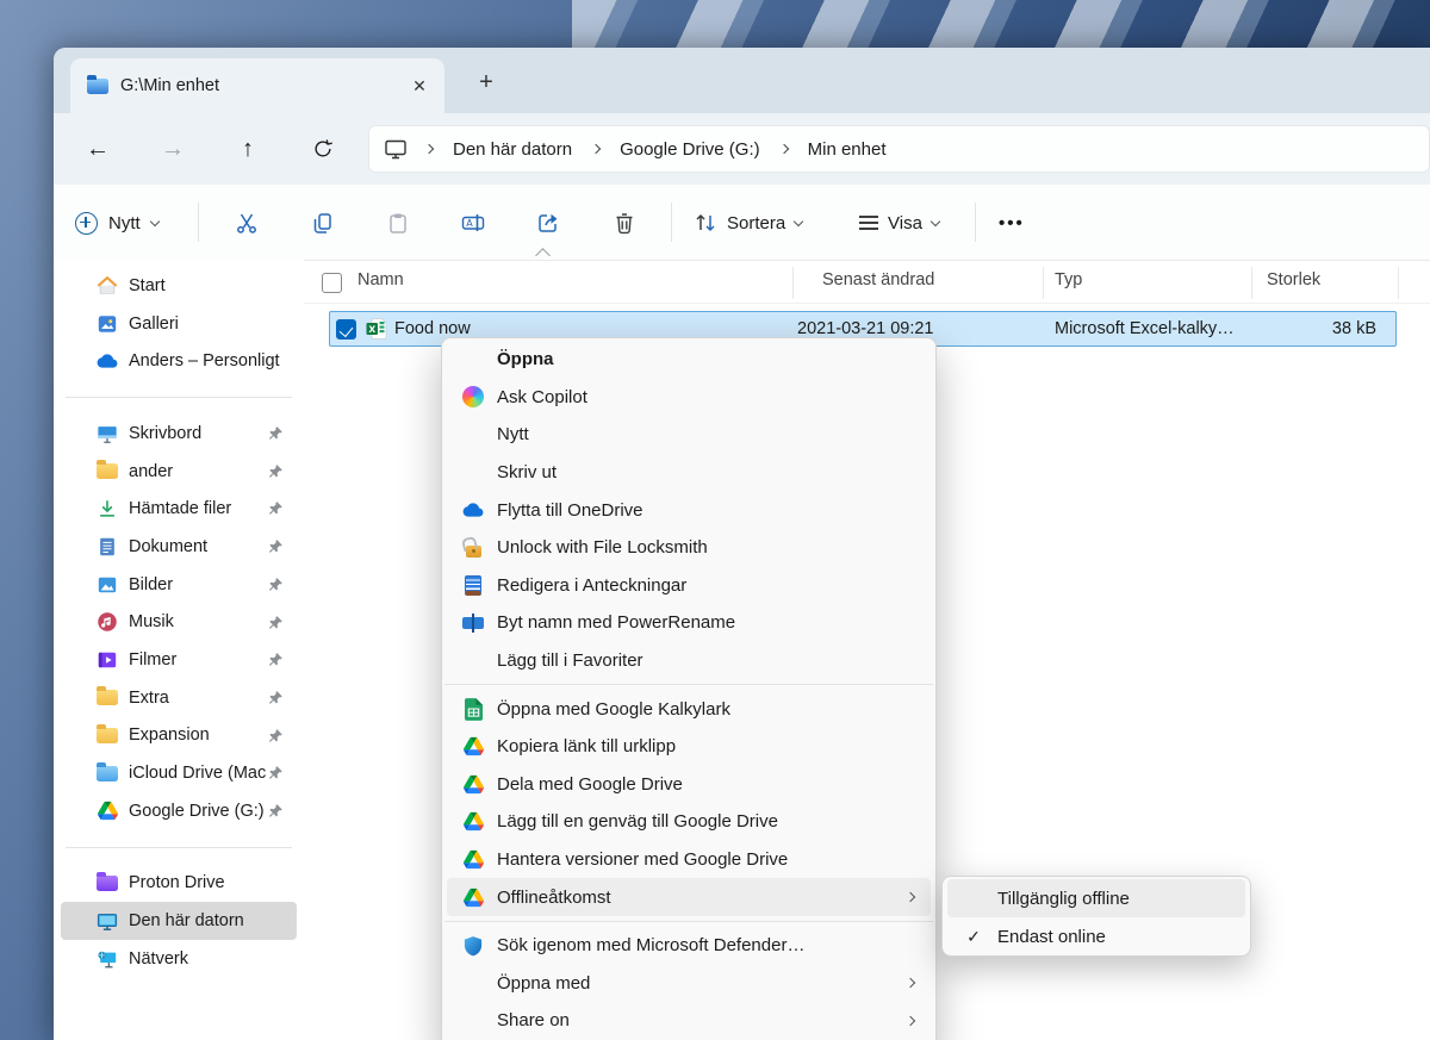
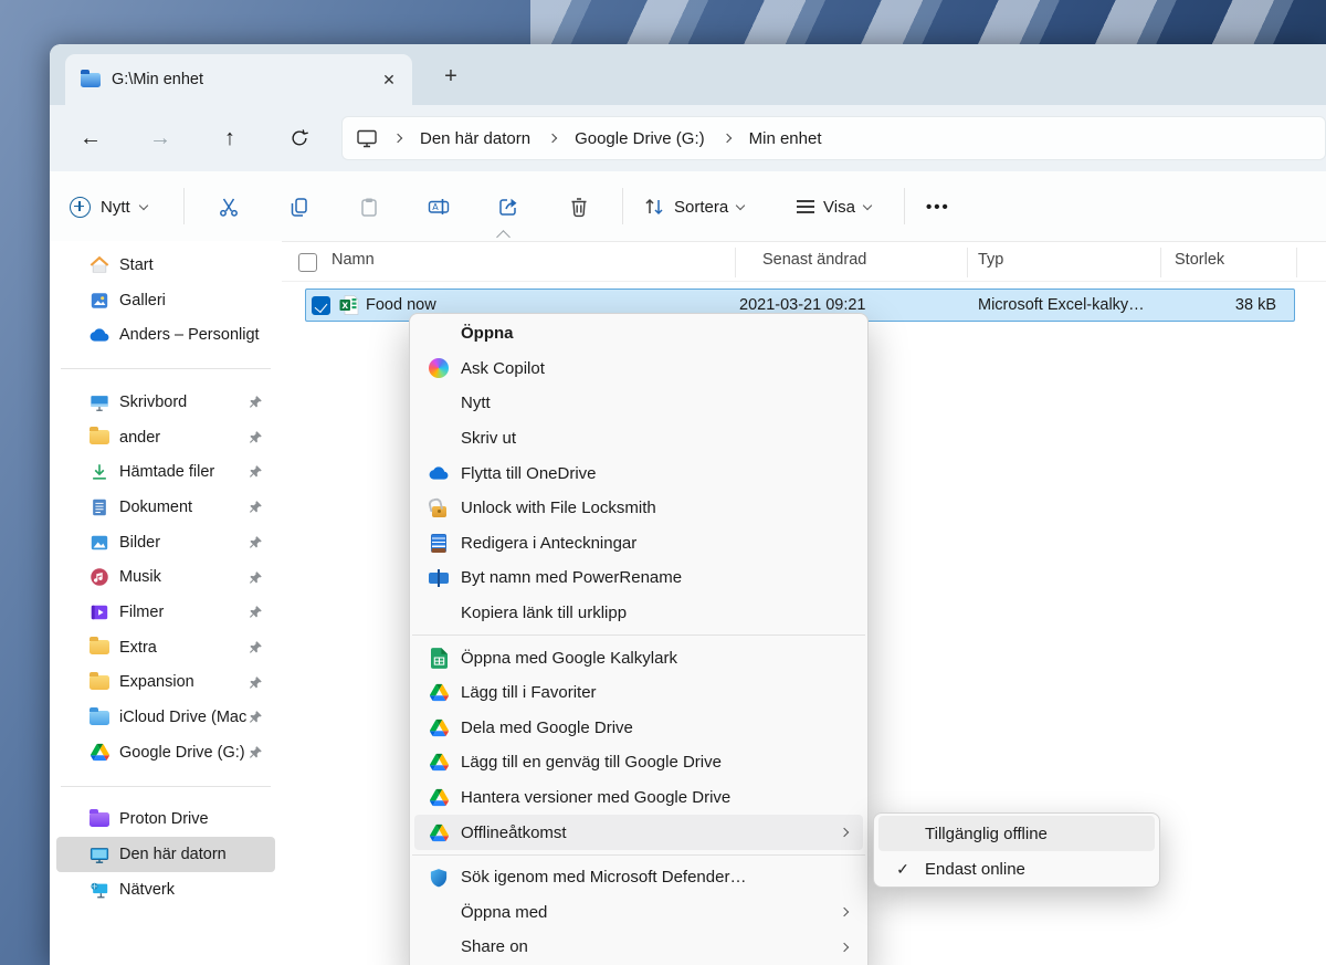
  G:\Min enhet
  ✕
  +
  ←
  →
  ↑
  Den här datorn
  Google Drive (G:)
  Min enhet
  Nytt
  Sortera
  Visa
  •••
  Start
  Galleri
  Anders – Personligt
  Skrivbord
  ander
  Hämtade filer
  Dokument
  Bilder
  Musik
  Filmer
  Extra
  Expansion
  iCloud Drive (Mac
  Google Drive (G:)
  Proton Drive
  Den här datorn
  Nätverk
  Namn
  Senast ändrad
  Typ
  Storlek
  Food now
  2021-03-21 09:21
  Microsoft Excel-kalky…
  38 kB
  Öppna
  Ask Copilot
  Nytt
  Skriv ut
  Flytta till OneDrive
  Unlock with File Locksmith
  Redigera i Anteckningar
  Byt namn med PowerRename
- Lägg till i Favoriter
+ Kopiera länk till urklipp
  Öppna med Google Kalkylark
- Kopiera länk till urklipp
+ Lägg till i Favoriter
  Dela med Google Drive
  Lägg till en genväg till Google Drive
  Hantera versioner med Google Drive
  Offlineåtkomst
  Sök igenom med Microsoft Defender…
  Öppna med
  Share on
  Tillgänglig offline
  ✓
  Endast online
